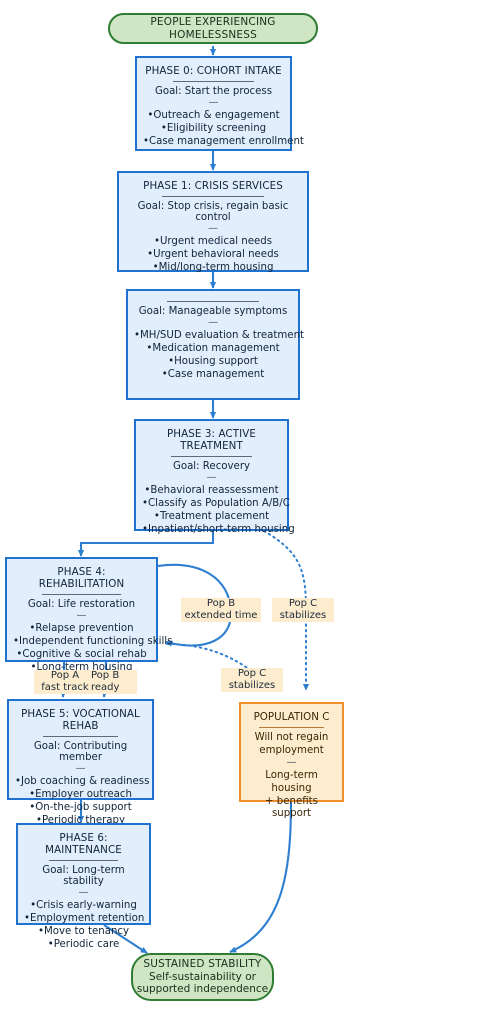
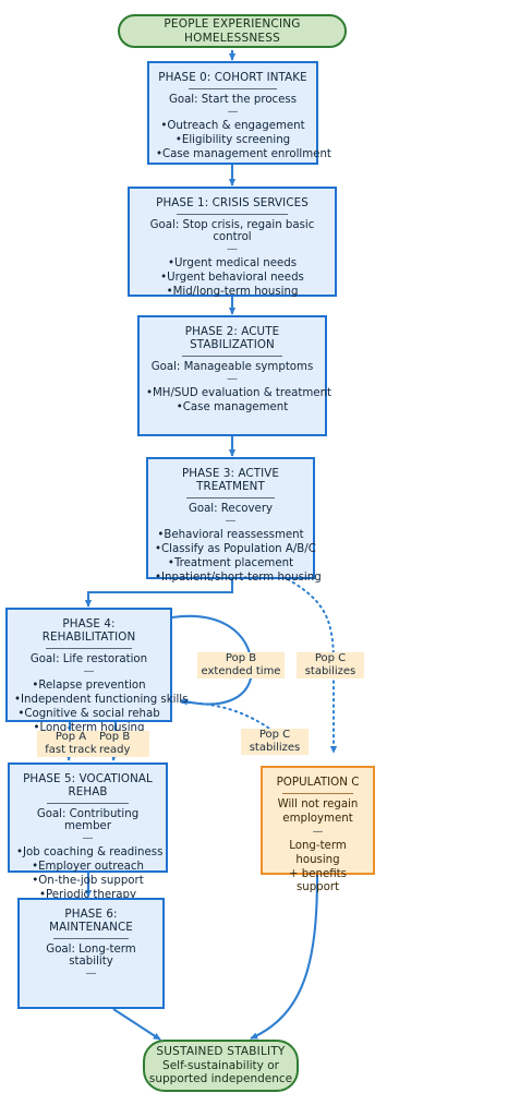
  PEOPLE EXPERIENCING HOMELESSNESS
  PHASE 0: COHORT INTAKE
  Goal: Start the process
  —
  Outreach & engagement
  Eligibility screening
  Case management enrollment
  PHASE 1: CRISIS SERVICES
  Goal: Stop crisis, regain basic control
  —
  Urgent medical needs
  Urgent behavioral needs
  Mid/long-term housing
+ PHASE 2: ACUTE STABILIZATION
  Goal: Manageable symptoms
  —
  MH/SUD evaluation & treatment
- Medication management
- Housing support
  Case management
  PHASE 3: ACTIVE TREATMENT
  Goal: Recovery
  —
  Behavioral reassessment
  Classify as Population A/B/C
  Treatment placement
  Inpatient/short-term housing
  PHASE 4: REHABILITATION
  Goal: Life restoration
  —
  Relapse prevention
  Independent functioning skills
  Cognitive & social rehab
  Long-term housing
  PHASE 5: VOCATIONAL REHAB
  Goal: Contributing member
  —
  Job coaching & readiness
  Employer outreach
  On-the-job support
  Periodic therapy
  PHASE 6: MAINTENANCE
  Goal: Long-term stability
  —
- Crisis early-warning
- Employment retention
- Move to tenancy
- Periodic care
  POPULATION C
  Will not regain
  employment
  —
  Long-term housing
  + benefits support
  SUSTAINED STABILITY
  Self-sustainability or
  supported independence
  Pop B
  extended time
  Pop C
  stabilizes
  Pop C
  stabilizes
  Pop A
  fast track
  Pop B
  ready
